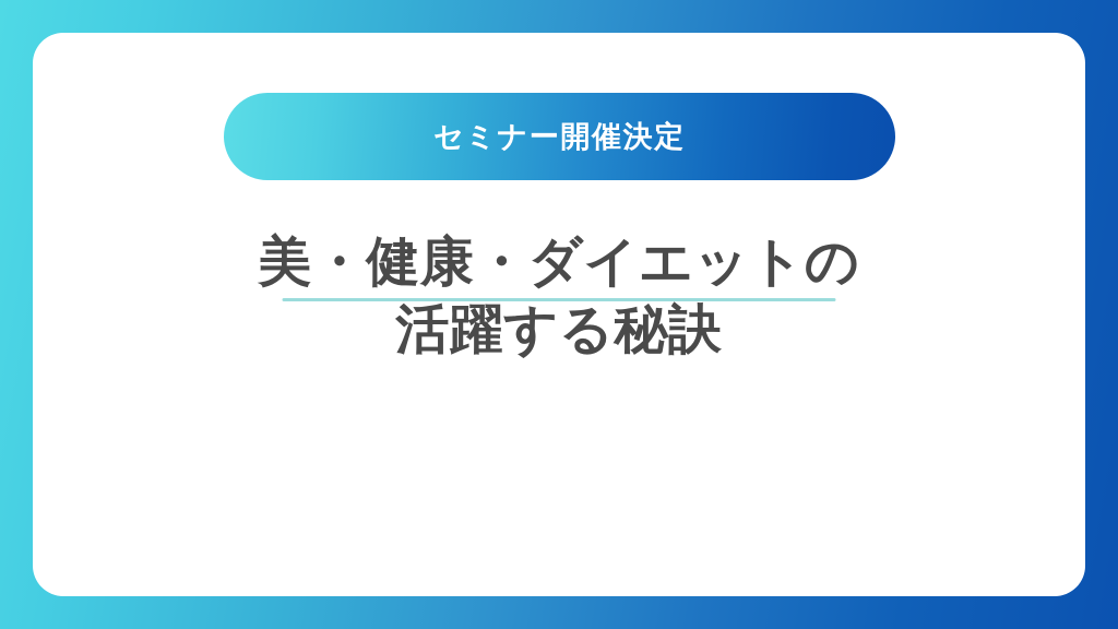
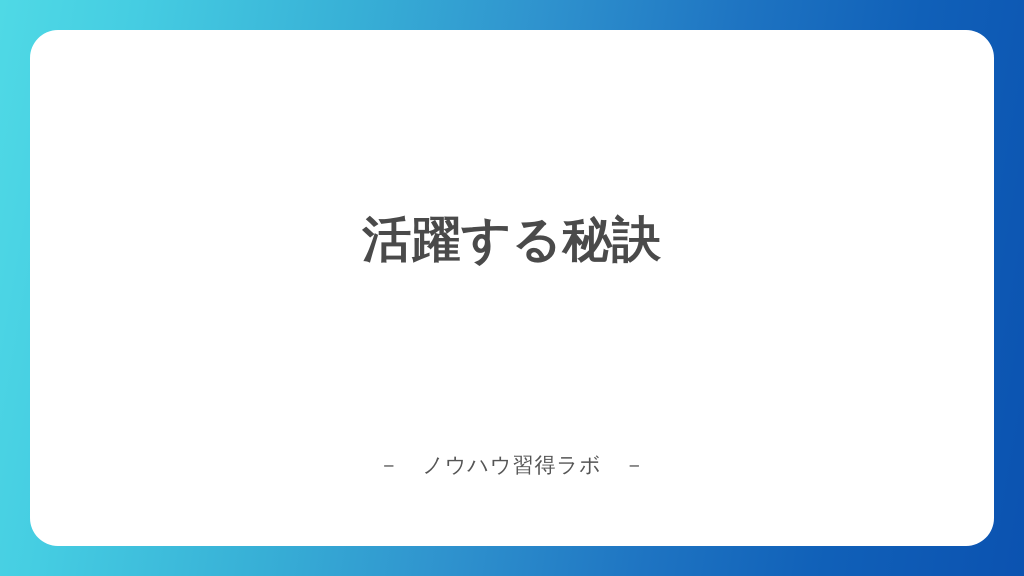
- セミナー開催決定
- 美・健康・ダイエットの
  活躍する秘訣
+ － ノウハウ習得ラボ －
